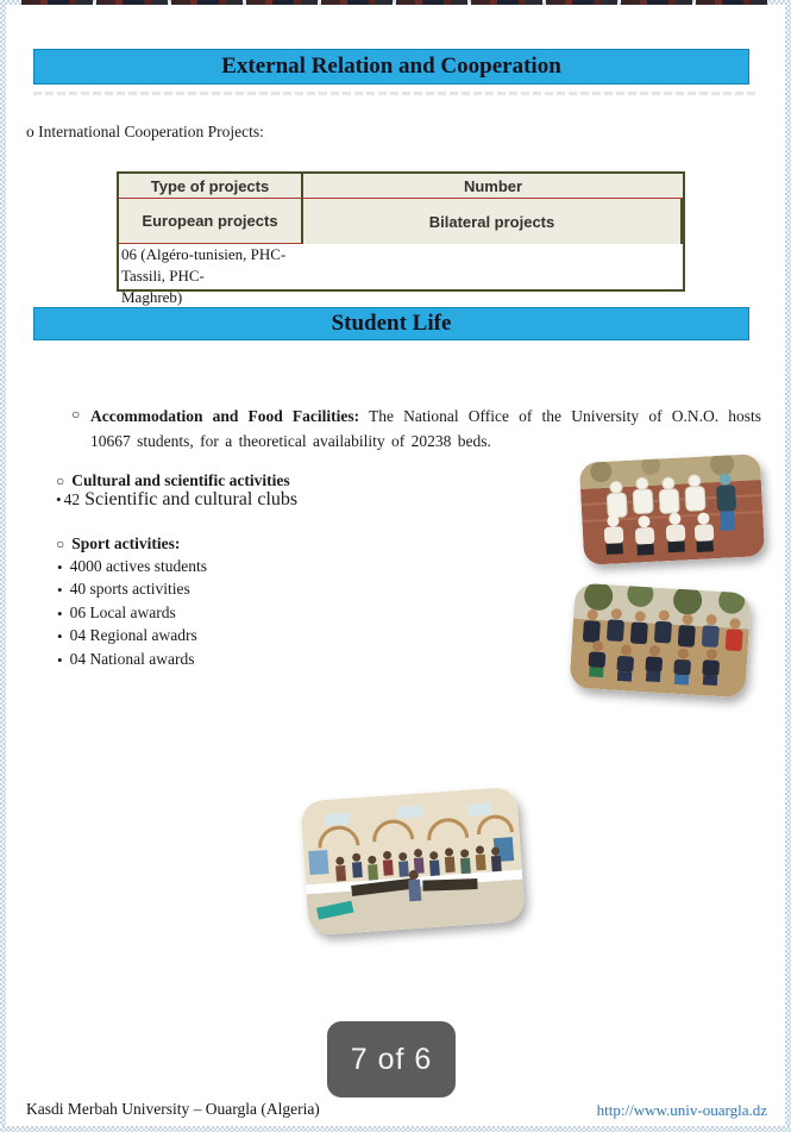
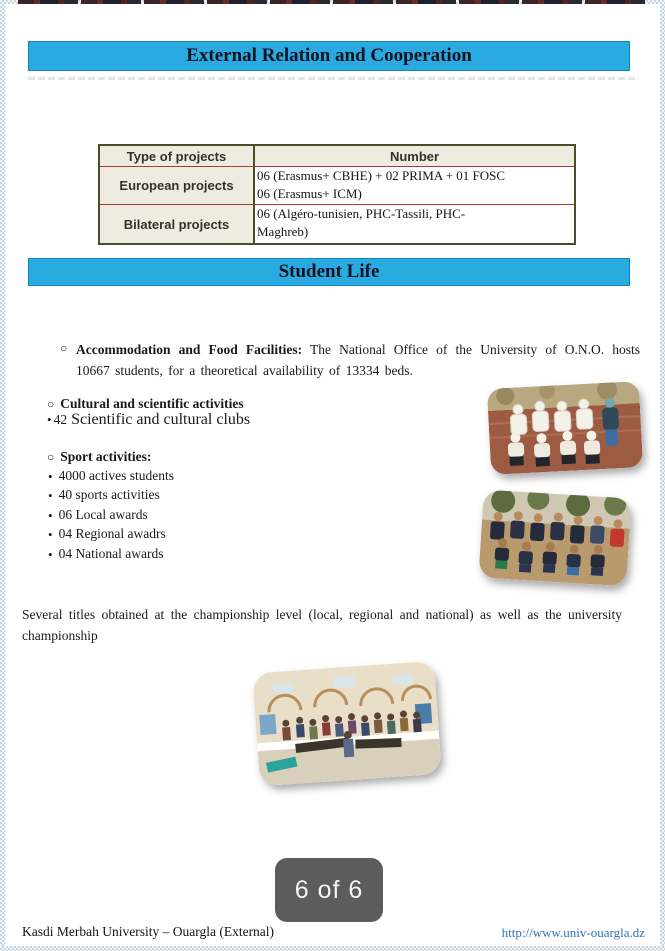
  External Relation and Cooperation
- o International Cooperation Projects:
  Type of projects
  Number
  European projects
+ 06 (Erasmus+ CBHE) + 02 PRIMA + 01 FOSC
+ 06 (Erasmus+ ICM)
  Bilateral projects
  06 (Algéro-tunisien, PHC-Tassili, PHC-
  Maghreb)
  Student Life
  ○
- Accommodation and Food Facilities: The National Office of the University of O.N.O. hosts 10667 students, for a theoretical availability of 20238 beds.
+ Accommodation and Food Facilities: The National Office of the University of O.N.O. hosts 10667 students, for a theoretical availability of 13334 beds.
  ○
  Cultural and scientific activities
  • 42 Scientific and cultural clubs
  ○
  Sport activities:
  •
  4000 actives students
  •
  40 sports activities
  •
  06 Local awards
  •
  04 Regional awadrs
  •
  04 National awards
+ Several titles obtained at the championship level (local, regional and national) as well as the university championship
- 7 of 6
+ 6 of 6
- Kasdi Merbah University – Ouargla (Algeria)
+ Kasdi Merbah University – Ouargla (External)
  http://www.univ-ouargla.dz
